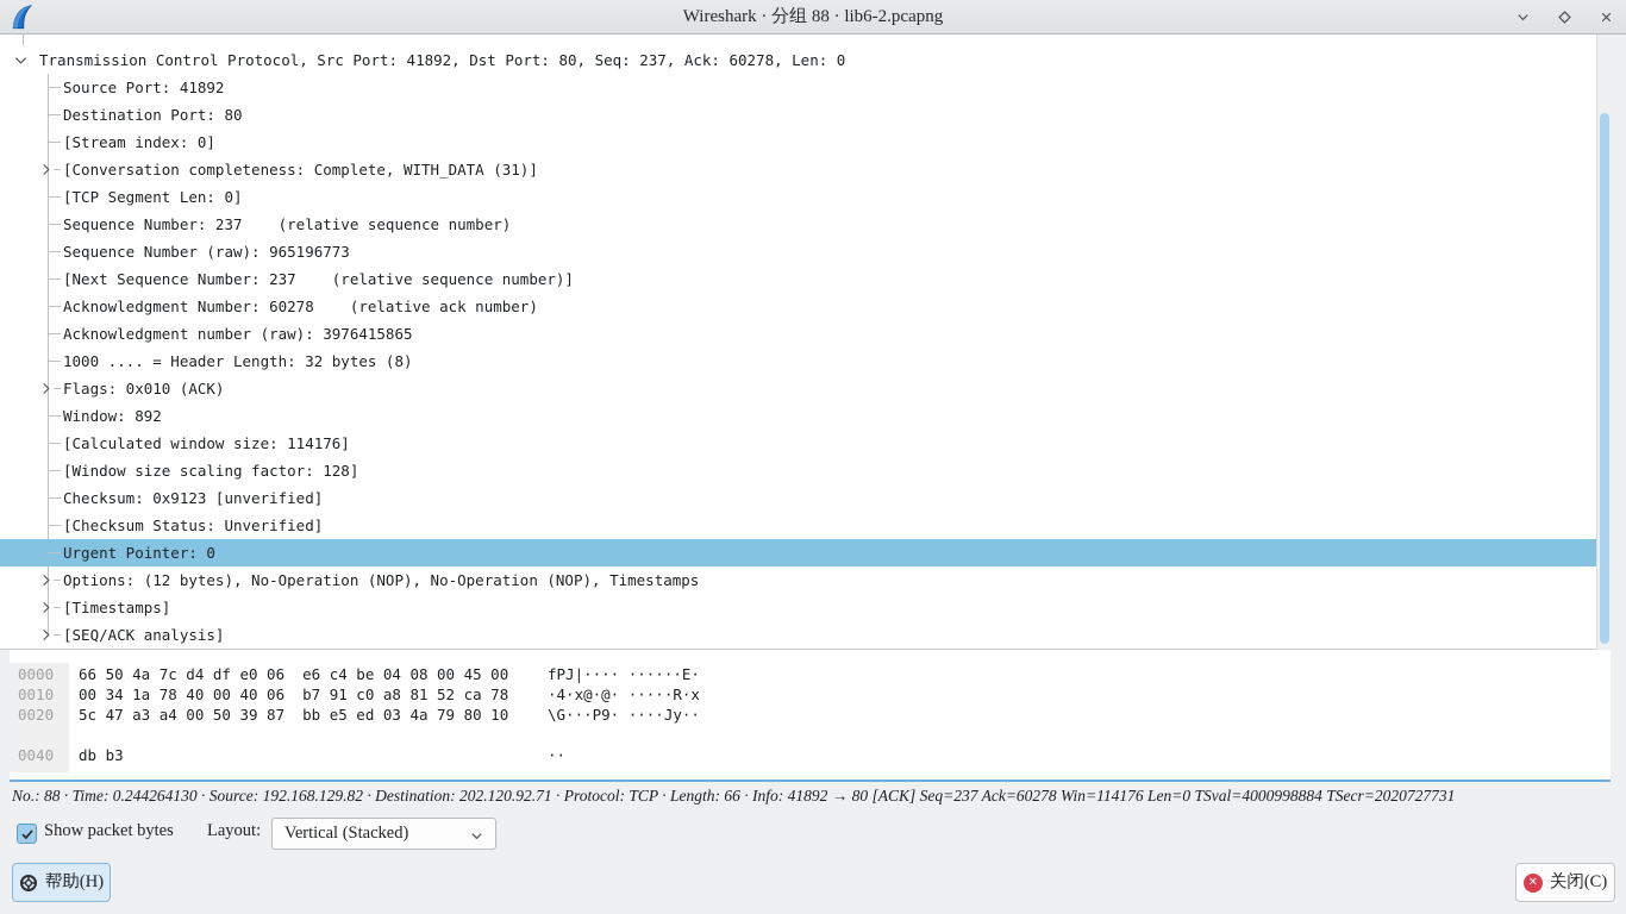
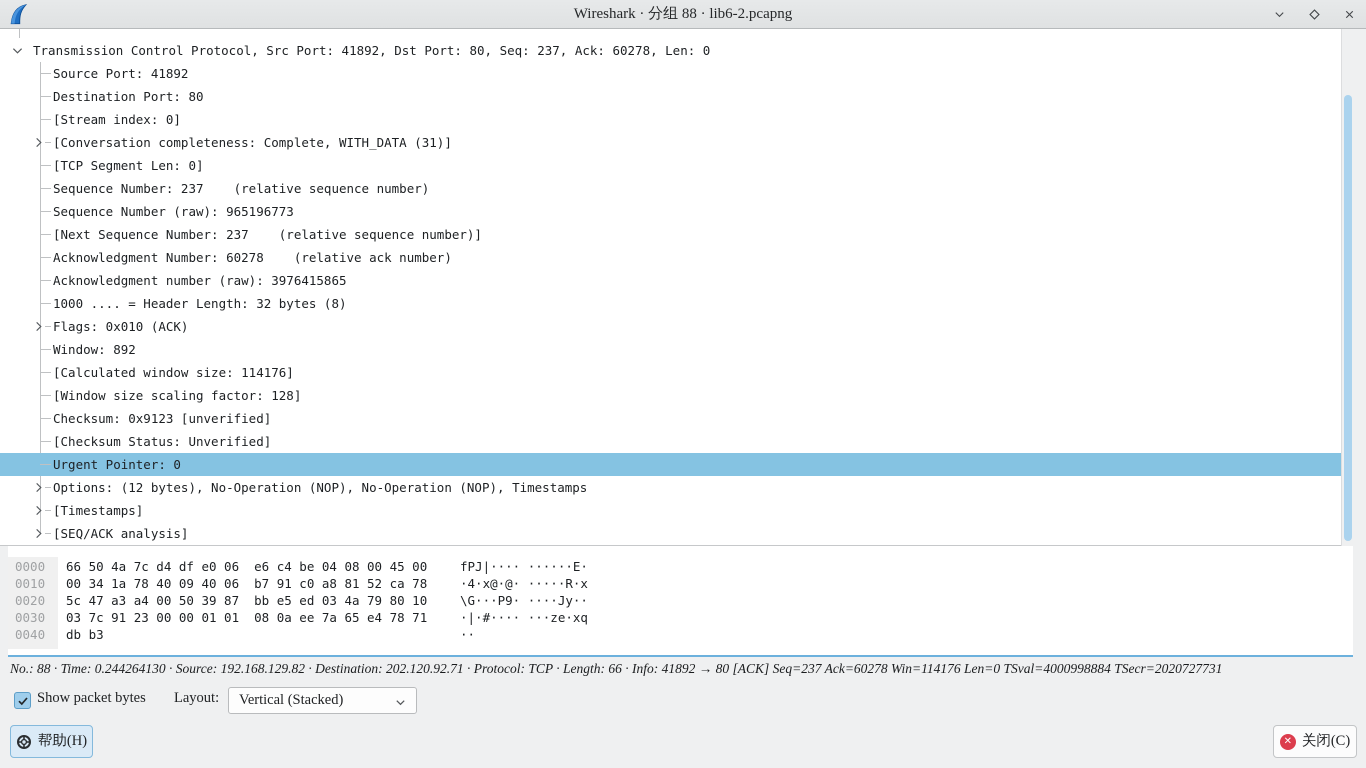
  Wireshark · 分组 88 · lib6-2.pcapng
  Transmission Control Protocol, Src Port: 41892, Dst Port: 80, Seq: 237, Ack: 60278, Len: 0
  Source Port: 41892
  Destination Port: 80
  [Stream index: 0]
  [Conversation completeness: Complete, WITH_DATA (31)]
  [TCP Segment Len: 0]
  Sequence Number: 237 (relative sequence number)
  Sequence Number (raw): 965196773
  [Next Sequence Number: 237 (relative sequence number)]
  Acknowledgment Number: 60278 (relative ack number)
  Acknowledgment number (raw): 3976415865
  1000 .... = Header Length: 32 bytes (8)
  Flags: 0x010 (ACK)
  Window: 892
  [Calculated window size: 114176]
  [Window size scaling factor: 128]
  Checksum: 0x9123 [unverified]
  [Checksum Status: Unverified]
  Urgent Pointer: 0
  Options: (12 bytes), No-Operation (NOP), No-Operation (NOP), Timestamps
  [Timestamps]
  [SEQ/ACK analysis]
  0000
  66 50 4a 7c d4 df e0 06 e6 c4 be 04 08 00 45 00
  fPJ|···· ······E·
  0010
- 00 34 1a 78 40 00 40 06 b7 91 c0 a8 81 52 ca 78
+ 00 34 1a 78 40 09 40 06 b7 91 c0 a8 81 52 ca 78
  ·4·x@·@· ·····R·x
  0020
  5c 47 a3 a4 00 50 39 87 bb e5 ed 03 4a 79 80 10
  \G···P9· ····Jy··
+ 0030
+ 03 7c 91 23 00 00 01 01 08 0a ee 7a 65 e4 78 71
+ ·|·#···· ···ze·xq
  0040
  db b3
  ··
  No.: 88 · Time: 0.244264130 · Source: 192.168.129.82 · Destination: 202.120.92.71 · Protocol: TCP · Length: 66 · Info: 41892 → 80 [ACK] Seq=237 Ack=60278 Win=114176 Len=0 TSval=4000998884 TSecr=2020727731
  Show packet bytes
  Layout:
  Vertical (Stacked)
  帮助(H)
  ✕
  关闭(C)
